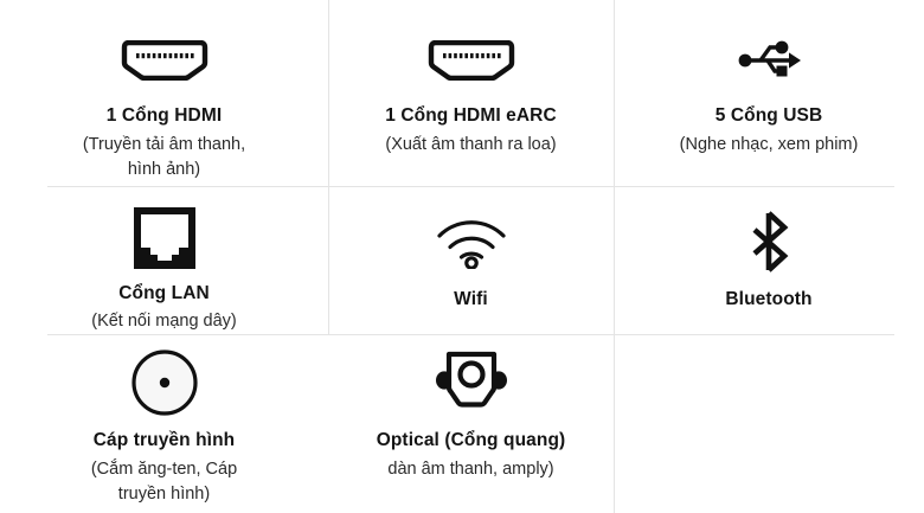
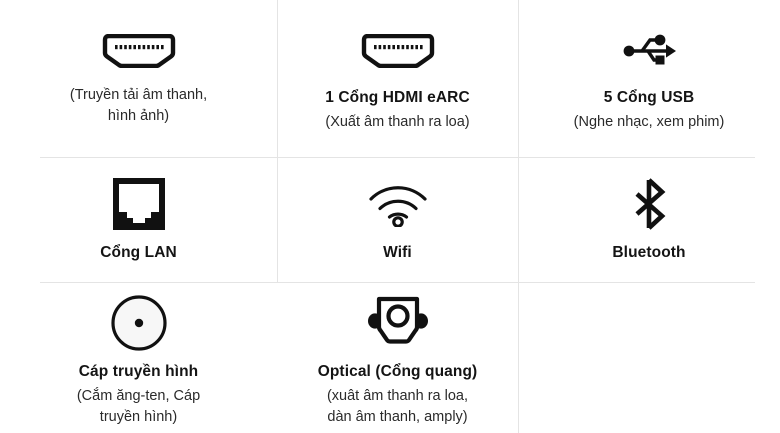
- 1 Cổng HDMI
  (Truyền tải âm thanh,
  hình ảnh)
  1 Cổng HDMI eARC
  (Xuất âm thanh ra loa)
  5 Cổng USB
  (Nghe nhạc, xem phim)
  Cổng LAN
- (Kết nối mạng dây)
  Wifi
  Bluetooth
  Cáp truyền hình
  (Cắm ăng-ten, Cáp
  truyền hình)
  Optical (Cổng quang)
+ (xuât âm thanh ra loa,
  dàn âm thanh, amply)
